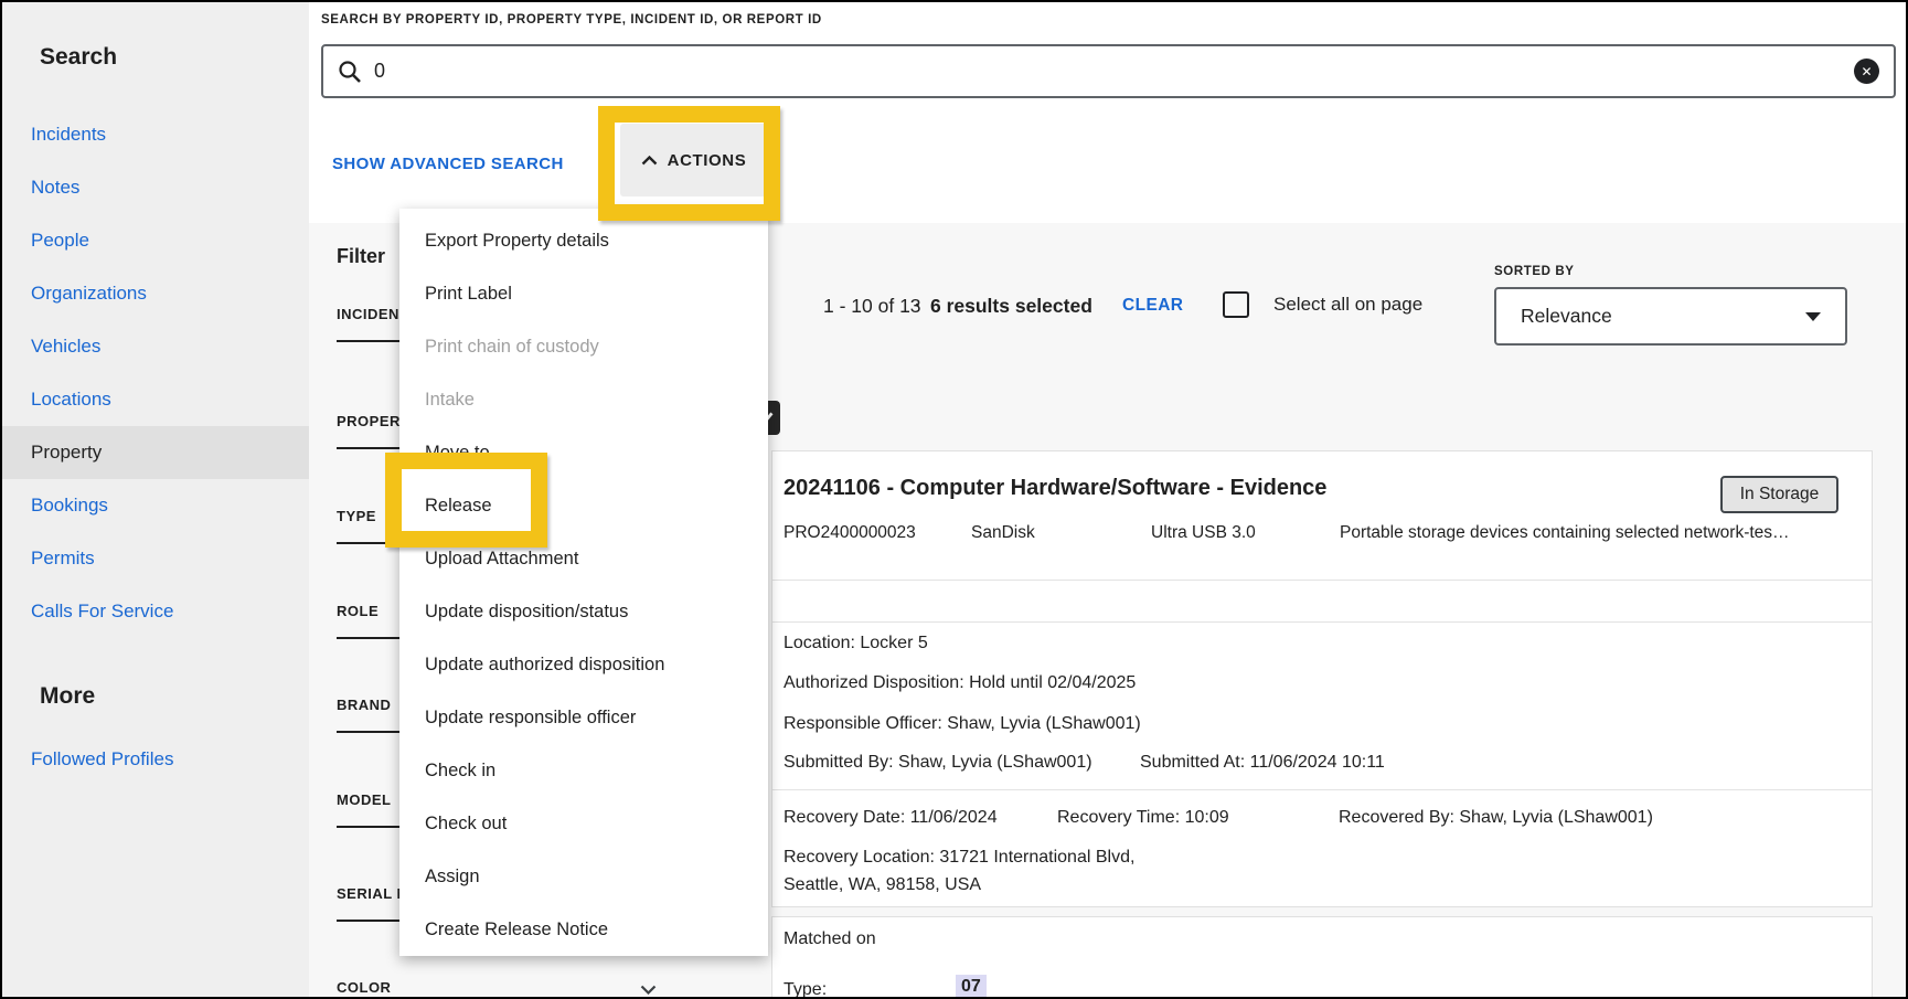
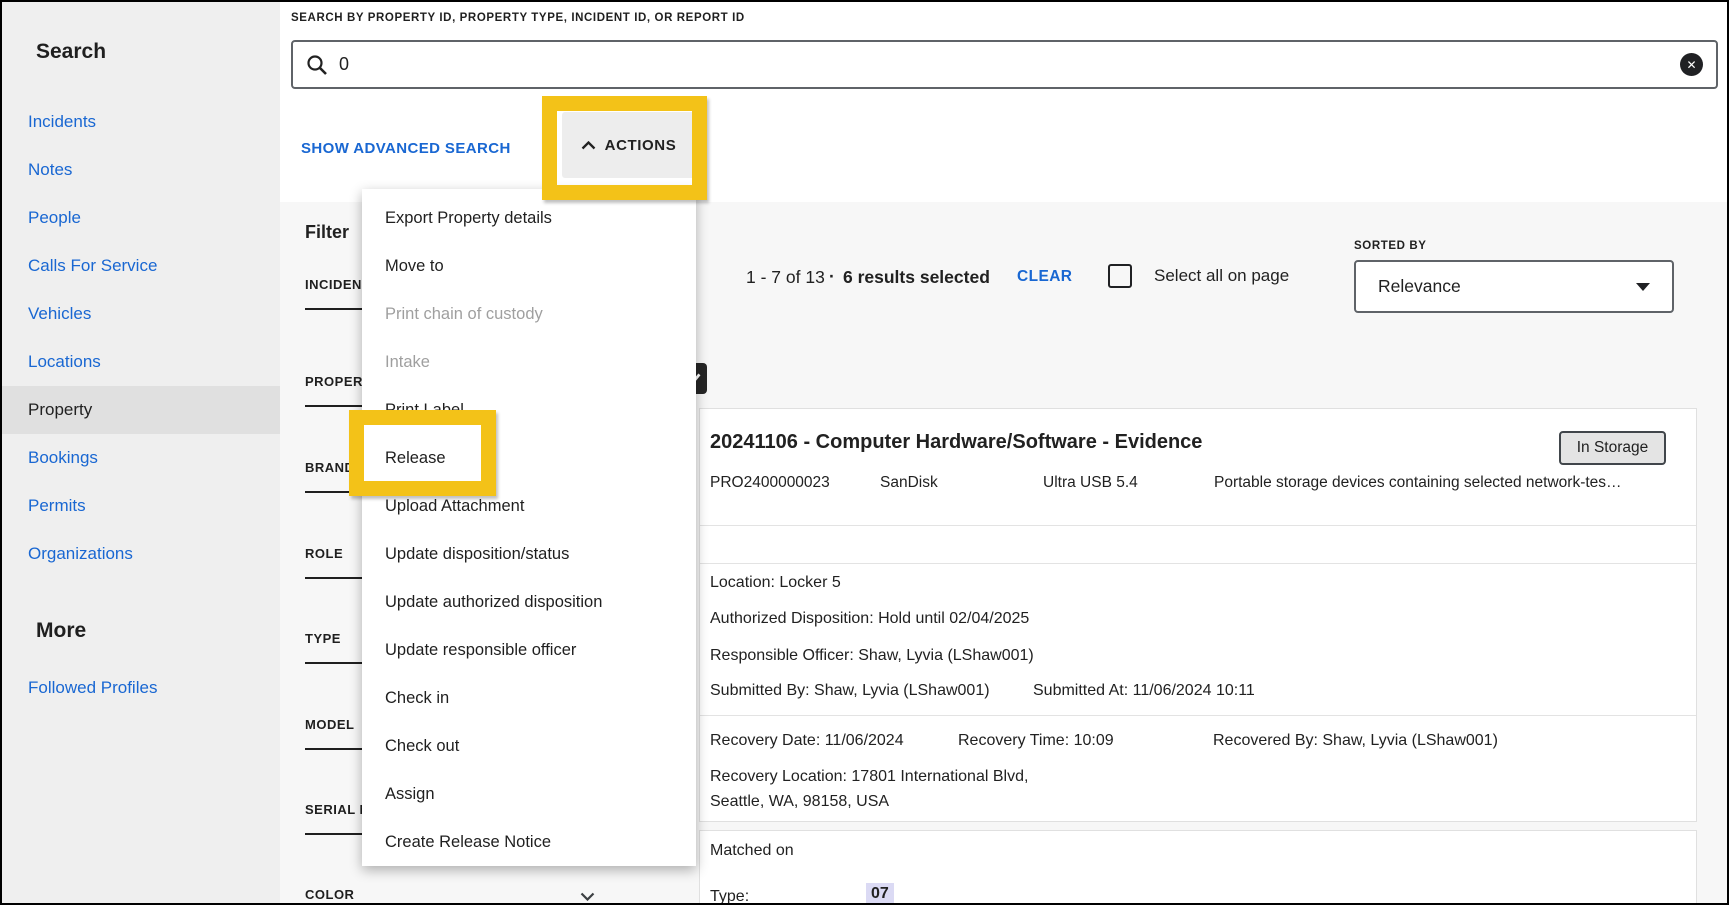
  Search
  Incidents
  Notes
  People
- Organizations
+ Calls For Service
  Vehicles
  Locations
  Property
  Bookings
  Permits
- Calls For Service
+ Organizations
  More
  Followed Profiles
  SEARCH BY PROPERTY ID, PROPERTY TYPE, INCIDENT ID, OR REPORT ID
  0
  ✕
  SHOW ADVANCED SEARCH
  ACTIONS
  Filter
  INCIDEN
  PROPER
- TYPE
+ BRAND
  ROLE
- BRAND
+ TYPE
  MODEL
  SERIAL
  COLOR
- 1 - 10 of 13
+ 1 - 7 of 13
  ·
  6 results selected
  CLEAR
  Select all on page
  SORTED BY
  Relevance
  Export Property details
- Print Label
+ Move to
  Print chain of custody
  Intake
- Move to
+ Print Label
  Release
  Upload Attachment
  Update disposition/status
  Update authorized disposition
  Update responsible officer
  Check in
  Check out
  Assign
  Create Release Notice
  20241106 - Computer Hardware/Software - Evidence
  In Storage
  PRO2400000023
  SanDisk
- Ultra USB 3.0
+ Ultra USB 5.4
  Portable storage devices containing selected network-tes…
  Location: Locker 5
  Authorized Disposition: Hold until 02/04/2025
  Responsible Officer: Shaw, Lyvia (LShaw001)
  Submitted By: Shaw, Lyvia (LShaw001)
  Submitted At: 11/06/2024 10:11
  Recovery Date: 11/06/2024
  Recovery Time: 10:09
  Recovered By: Shaw, Lyvia (LShaw001)
- Recovery Location: 31721 International Blvd,
+ Recovery Location: 17801 International Blvd,
  Seattle, WA, 98158, USA
  Matched on
  Type:
  07
